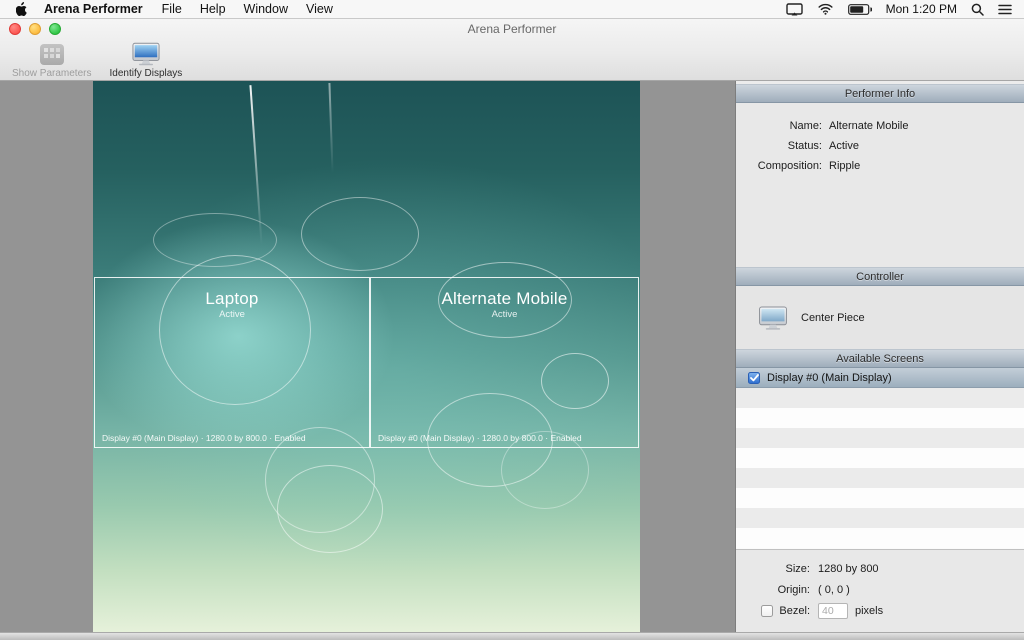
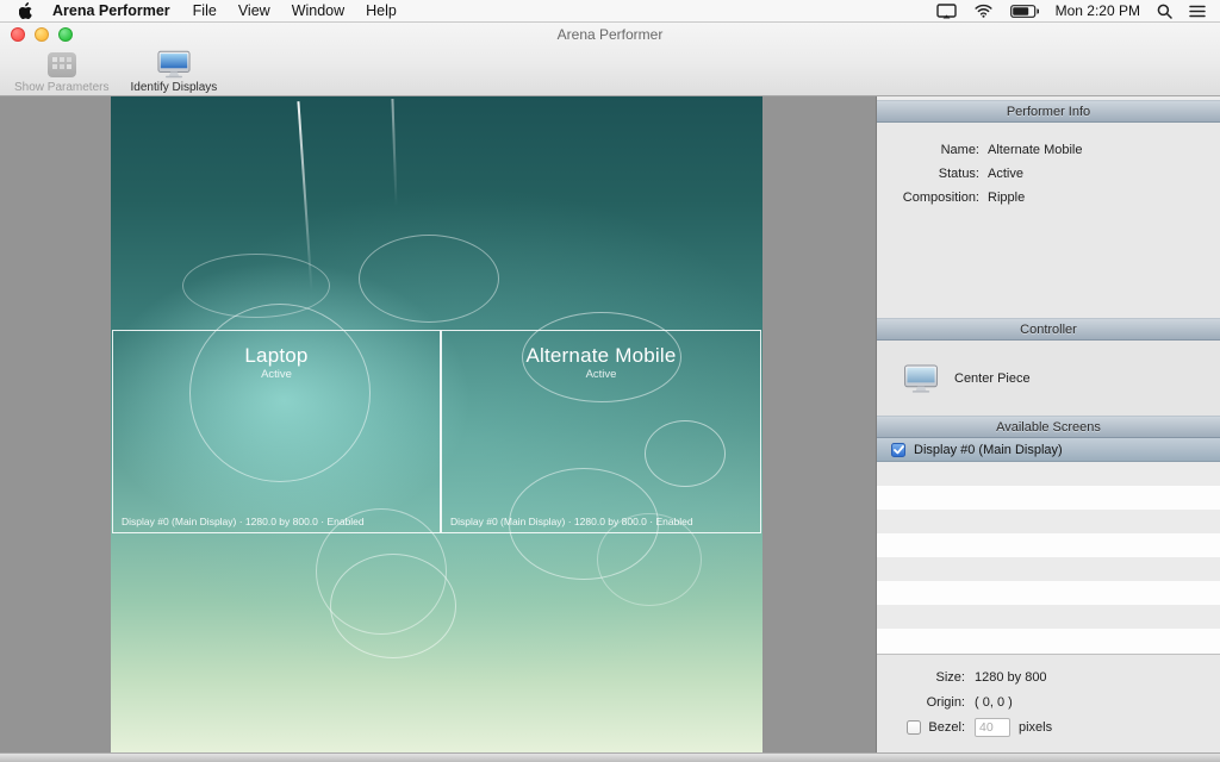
  Arena Performer
  File
- Help
+ View
  Window
- View
+ Help
- Mon 1:20 PM
+ Mon 2:20 PM
  Arena Performer
  Show Parameters
  Identify Displays
  Laptop
  Active
  Display #0 (Main Display) · 1280.0 by 800.0 · Enabled
  Alternate Mobile
  Active
  Display #0 (Main Display) · 1280.0 by 800.0 · Enabled
  Performer Info
  Name:
  Alternate Mobile
  Status:
  Active
  Composition:
  Ripple
  Controller
  Center Piece
  Available Screens
  Display #0 (Main Display)
  Size:
  1280 by 800
  Origin:
  ( 0, 0 )
  Bezel:
  40
  pixels
